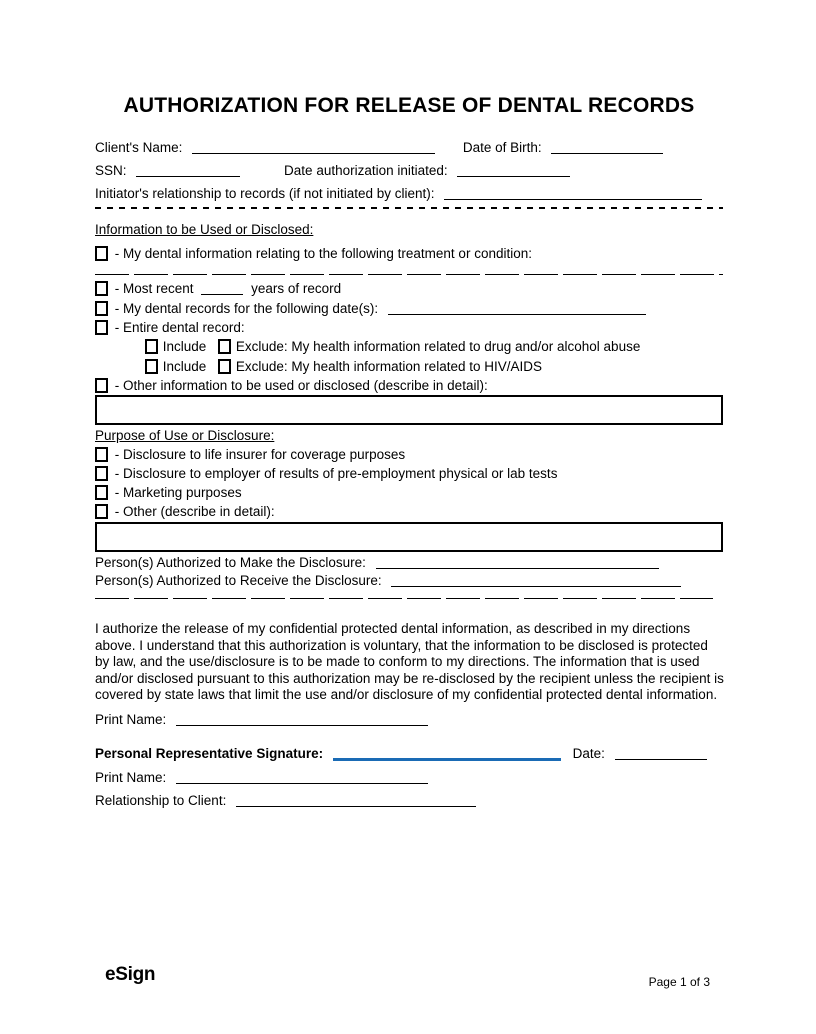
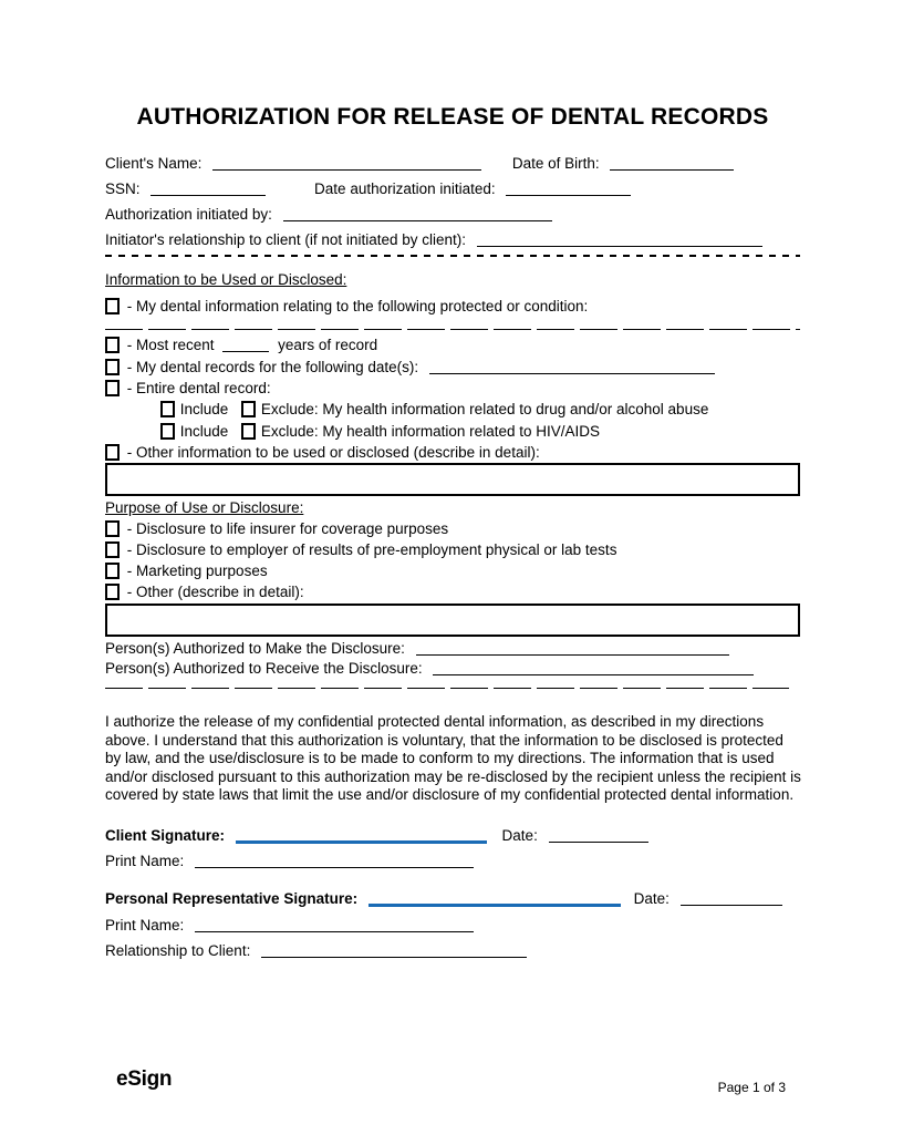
  AUTHORIZATION FOR RELEASE OF DENTAL RECORDS
  Client's Name: Date of Birth:
  SSN: Date authorization initiated:
+ Authorization initiated by:
- Initiator's relationship to records (if not initiated by client):
+ Initiator's relationship to client (if not initiated by client):
  Information to be Used or Disclosed:
- - My dental information relating to the following treatment or condition:
+ - My dental information relating to the following protected or condition:
  - Most recent years of record
  - My dental records for the following date(s):
  - Entire dental record:
  Include Exclude: My health information related to drug and/or alcohol abuse
  Include Exclude: My health information related to HIV/AIDS
  - Other information to be used or disclosed (describe in detail):
  Purpose of Use or Disclosure:
  - Disclosure to life insurer for coverage purposes
  - Disclosure to employer of results of pre-employment physical or lab tests
  - Marketing purposes
  - Other (describe in detail):
  Person(s) Authorized to Make the Disclosure:
  Person(s) Authorized to Receive the Disclosure:
  I authorize the release of my confidential protected dental information, as described in my directions above. I understand that this authorization is voluntary, that the information to be disclosed is protected by law, and the use/disclosure is to be made to conform to my directions. The information that is used and/or disclosed pursuant to this authorization may be re-disclosed by the recipient unless the recipient is covered by state laws that limit the use and/or disclosure of my confidential protected dental information.
+ Client Signature: Date:
  Print Name:
  Personal Representative Signature: Date:
  Print Name:
  Relationship to Client:
  eSign
  Page 1 of 3
